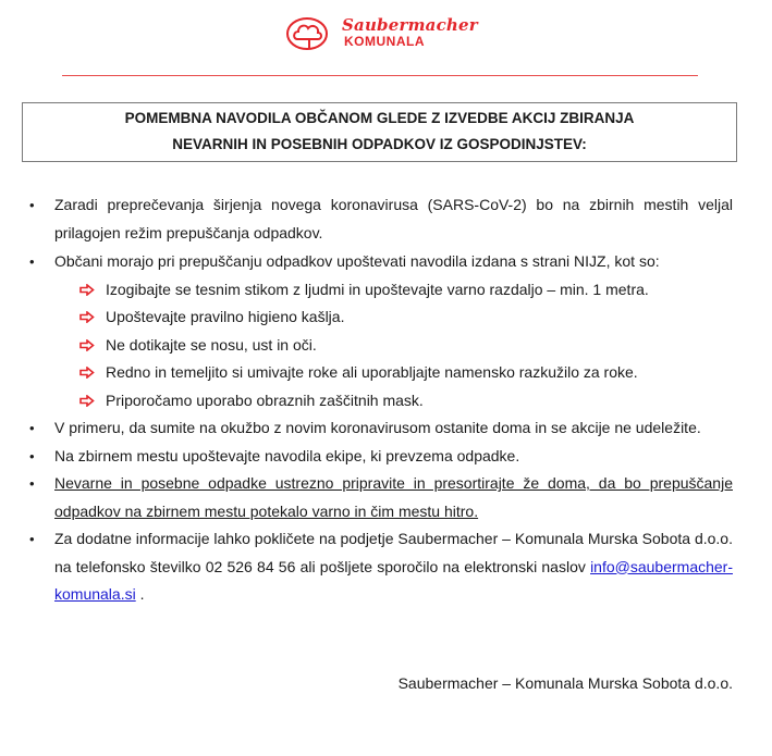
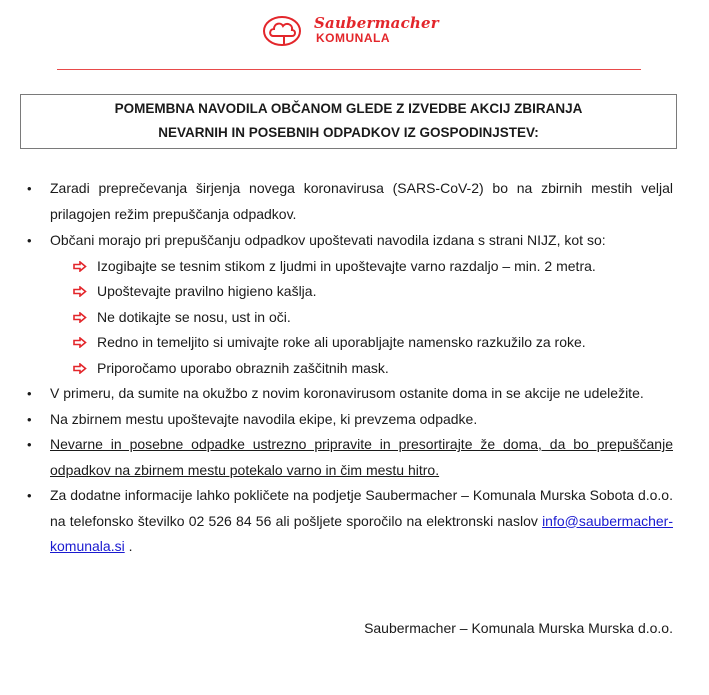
  Saubermacher
  KOMUNALA
  POMEMBNA NAVODILA OBČANOM GLEDE Z IZVEDBE AKCIJ ZBIRANJA
  NEVARNIH IN POSEBNIH ODPADKOV IZ GOSPODINJSTEV:
  •
  Zaradi preprečevanja širjenja novega koronavirusa (SARS-CoV-2) bo na zbirnih mestih veljal prilagojen režim prepuščanja odpadkov.
  •
  Občani morajo pri prepuščanju odpadkov upoštevati navodila izdana s strani NIJZ, kot so:
- Izogibajte se tesnim stikom z ljudmi in upoštevajte varno razdaljo – min. 1 metra.
+ Izogibajte se tesnim stikom z ljudmi in upoštevajte varno razdaljo – min. 2 metra.
  Upoštevajte pravilno higieno kašlja.
  Ne dotikajte se nosu, ust in oči.
  Redno in temeljito si umivajte roke ali uporabljajte namensko razkužilo za roke.
  Priporočamo uporabo obraznih zaščitnih mask.
  •
  V primeru, da sumite na okužbo z novim koronavirusom ostanite doma in se akcije ne udeležite.
  •
  Na zbirnem mestu upoštevajte navodila ekipe, ki prevzema odpadke.
  •
  Nevarne in posebne odpadke ustrezno pripravite in presortirajte že doma, da bo prepuščanje odpadkov na zbirnem mestu potekalo varno in čim mestu hitro.
  •
  Za dodatne informacije lahko pokličete na podjetje Saubermacher – Komunala Murska Sobota d.o.o. na telefonsko številko 02 526 84 56 ali pošljete sporočilo na elektronski naslov info@saubermacher-komunala.si .
- Saubermacher – Komunala Murska Sobota d.o.o.
+ Saubermacher – Komunala Murska Murska d.o.o.
